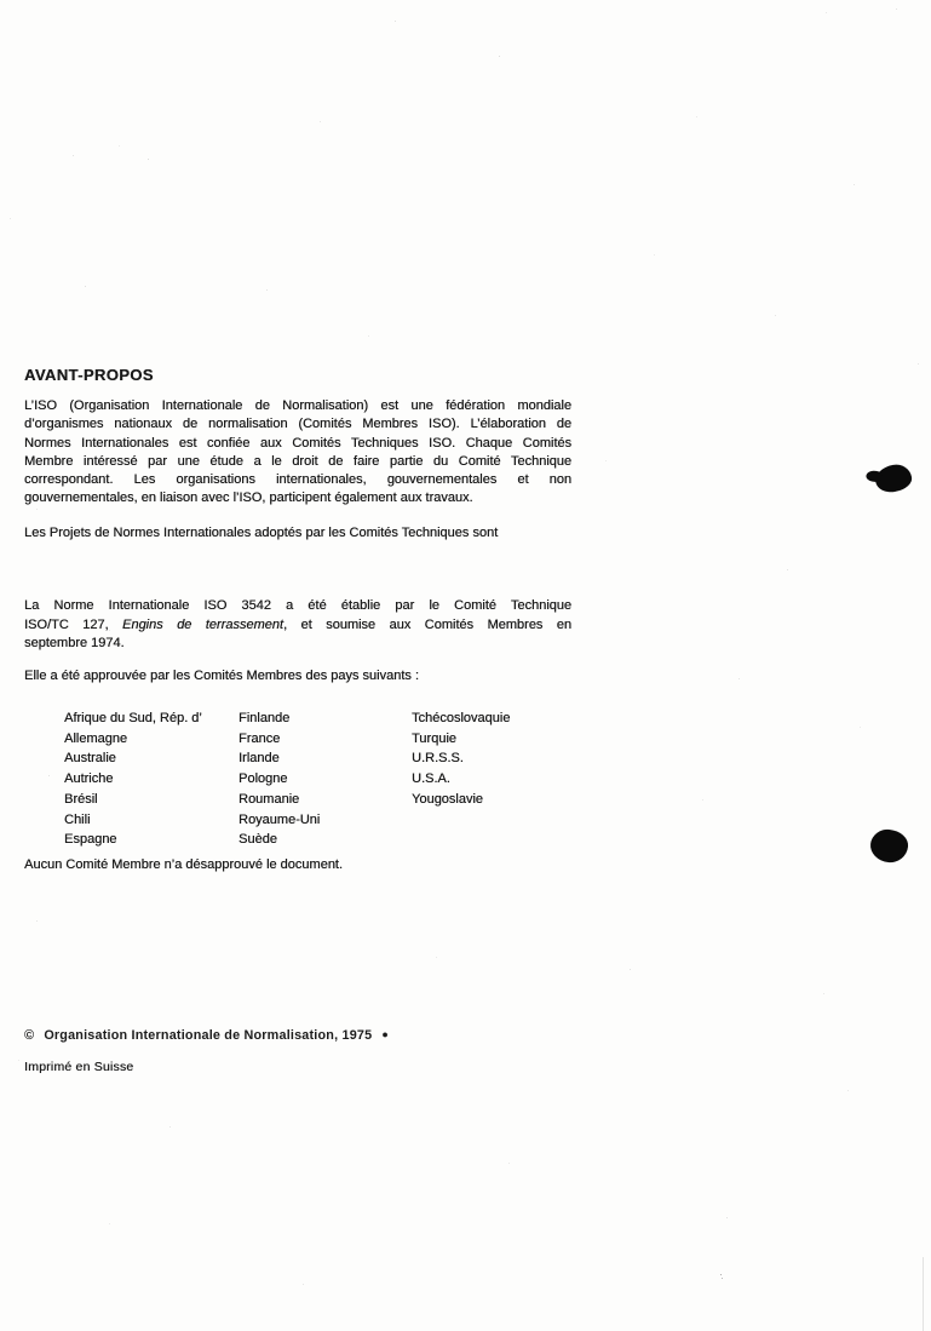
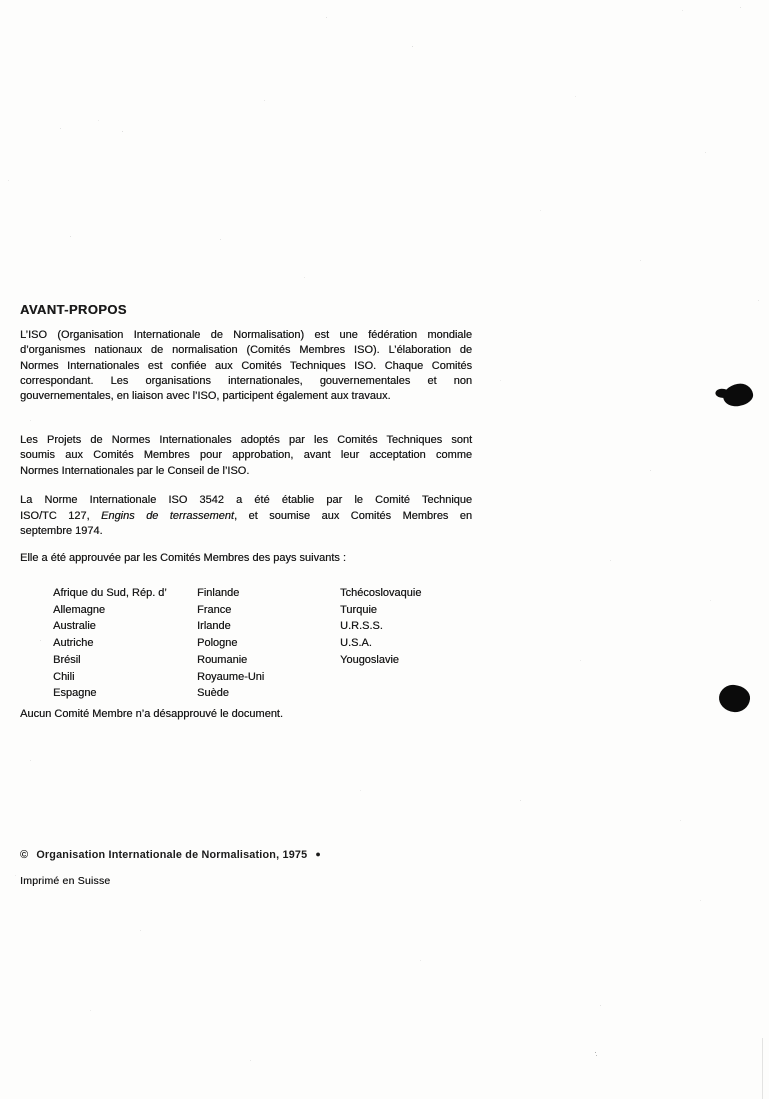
  AVANT-PROPOS
  L’ISO (Organisation Internationale de Normalisation) est une fédération mondiale
  d’organismes nationaux de normalisation (Comités Membres ISO). L’élaboration de
  Normes Internationales est confiée aux Comités Techniques ISO. Chaque Comités
- Membre intéressé par une étude a le droit de faire partie du Comité Technique
  correspondant. Les organisations internationales, gouvernementales et non
  gouvernementales, en liaison avec l’ISO, participent également aux travaux.
  Les Projets de Normes Internationales adoptés par les Comités Techniques sont
+ soumis aux Comités Membres pour approbation, avant leur acceptation comme
+ Normes Internationales par le Conseil de l’ISO.
  La Norme Internationale ISO 3542 a été établie par le Comité Technique
  ISO/TC 127, Engins de terrassement, et soumise aux Comités Membres en
  septembre 1974.
  Elle a été approuvée par les Comités Membres des pays suivants :
  Afrique du Sud, Rép. d’
  Allemagne
  Australie
  Autriche
  Brésil
  Chili
  Espagne
  Finlande
  France
  Irlande
  Pologne
  Roumanie
  Royaume-Uni
  Suède
  Tchécoslovaquie
  Turquie
  U.R.S.S.
  U.S.A.
  Yougoslavie
  Aucun Comité Membre n’a désapprouvé le document.
  © Organisation Internationale de Normalisation, 1975 ●
  Imprimé en Suisse
